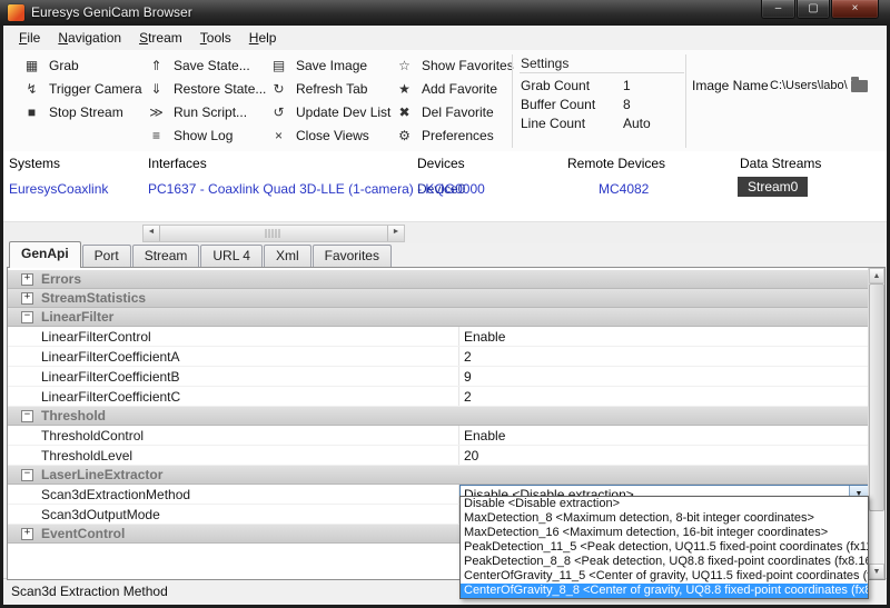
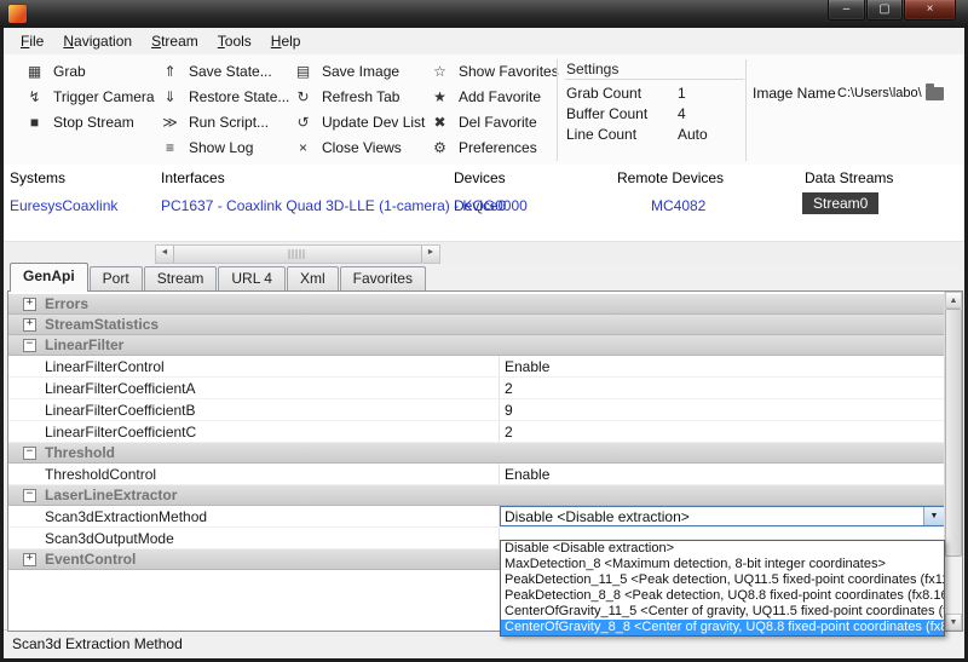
- Euresys GeniCam Browser
  –
  ▢
  ×
  File
  Navigation
  Stream
  Tools
  Help
  ▦
  Grab
  ↯
  Trigger Camera
  ■
  Stop Stream
  ⇑
  Save State...
  ⇓
  Restore State...
  ≫
  Run Script...
  ≡
  Show Log
  ▤
  Save Image
  ↻
  Refresh Tab
  ↺
  Update Dev List
  ×
  Close Views
  ☆
  Show Favorites
  ★
  Add Favorite
  ✖
  Del Favorite
  ⚙
  Preferences
  Settings
  Grab Count
  1
  Buffer Count
- 8
+ 4
  Line Count
  Auto
  Image Name
  C:\Users\labo\
  Systems
  Interfaces
  Devices
  Remote Devices
  Data Streams
  EuresysCoaxlink
  PC1637 - Coaxlink Quad 3D-LLE (1-camera) - KQG0000
  Device0
  MC4082
  Stream0
  GenApi
  Port
  Stream
  URL 4
  Xml
  Favorites
  +
  Errors
  +
  StreamStatistics
  −
  LinearFilter
  LinearFilterControl
  Enable
  LinearFilterCoefficientA
  2
  LinearFilterCoefficientB
  9
  LinearFilterCoefficientC
  2
  −
  Threshold
  ThresholdControl
  Enable
- ThresholdLevel
- 20
  −
  LaserLineExtractor
  Scan3dExtractionMethod
  Disable <Disable extraction>
  Scan3dOutputMode
  +
  EventControl
  Scan3d Extraction Method
  Disable <Disable extraction>
  MaxDetection_8 <Maximum detection, 8-bit integer coordinates>
- MaxDetection_16 <Maximum detection, 16-bit integer coordinates>
  PeakDetection_11_5 <Peak detection, UQ11.5 fixed-point coordinates (fx1
  PeakDetection_8_8 <Peak detection, UQ8.8 fixed-point coordinates (fx8.1
  CenterOfGravity_11_5 <Center of gravity, UQ11.5 fixed-point coordinates (
  CenterOfGravity_8_8 <Center of gravity, UQ8.8 fixed-point coordinates (fx
